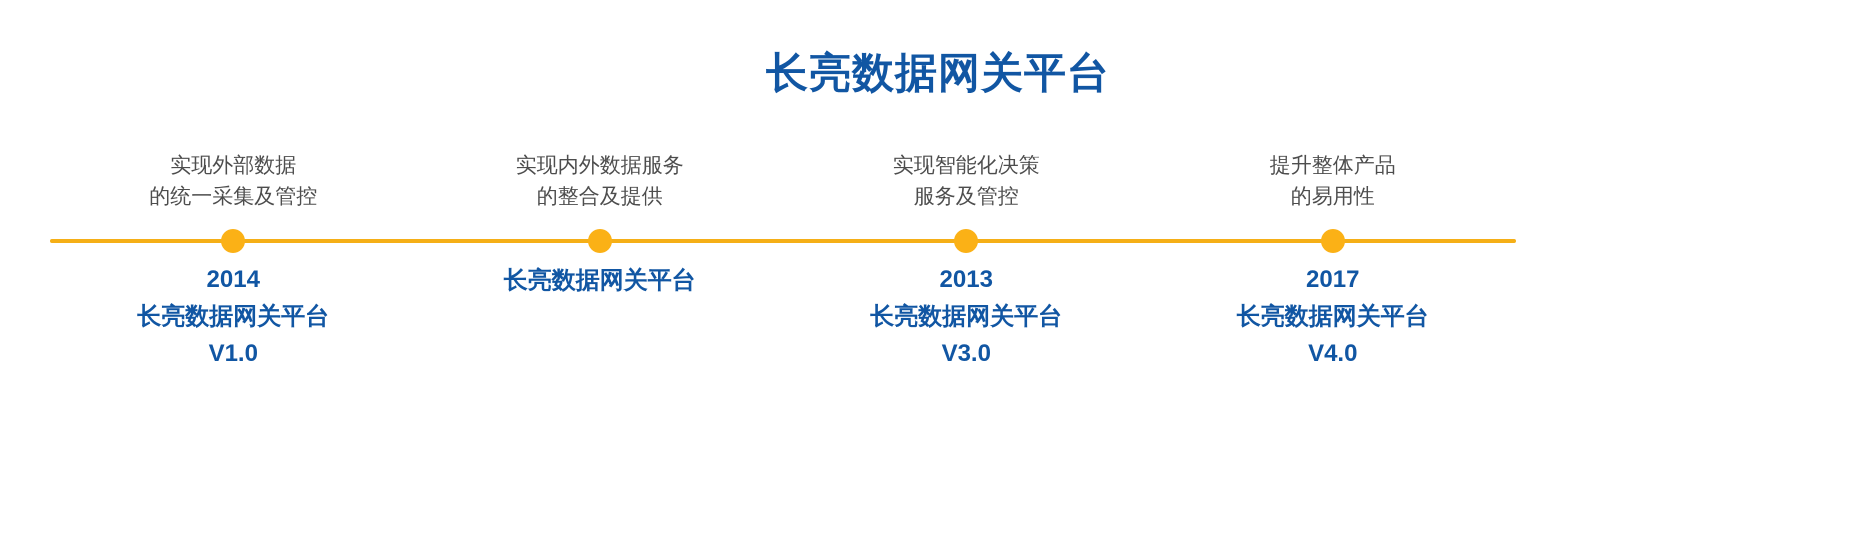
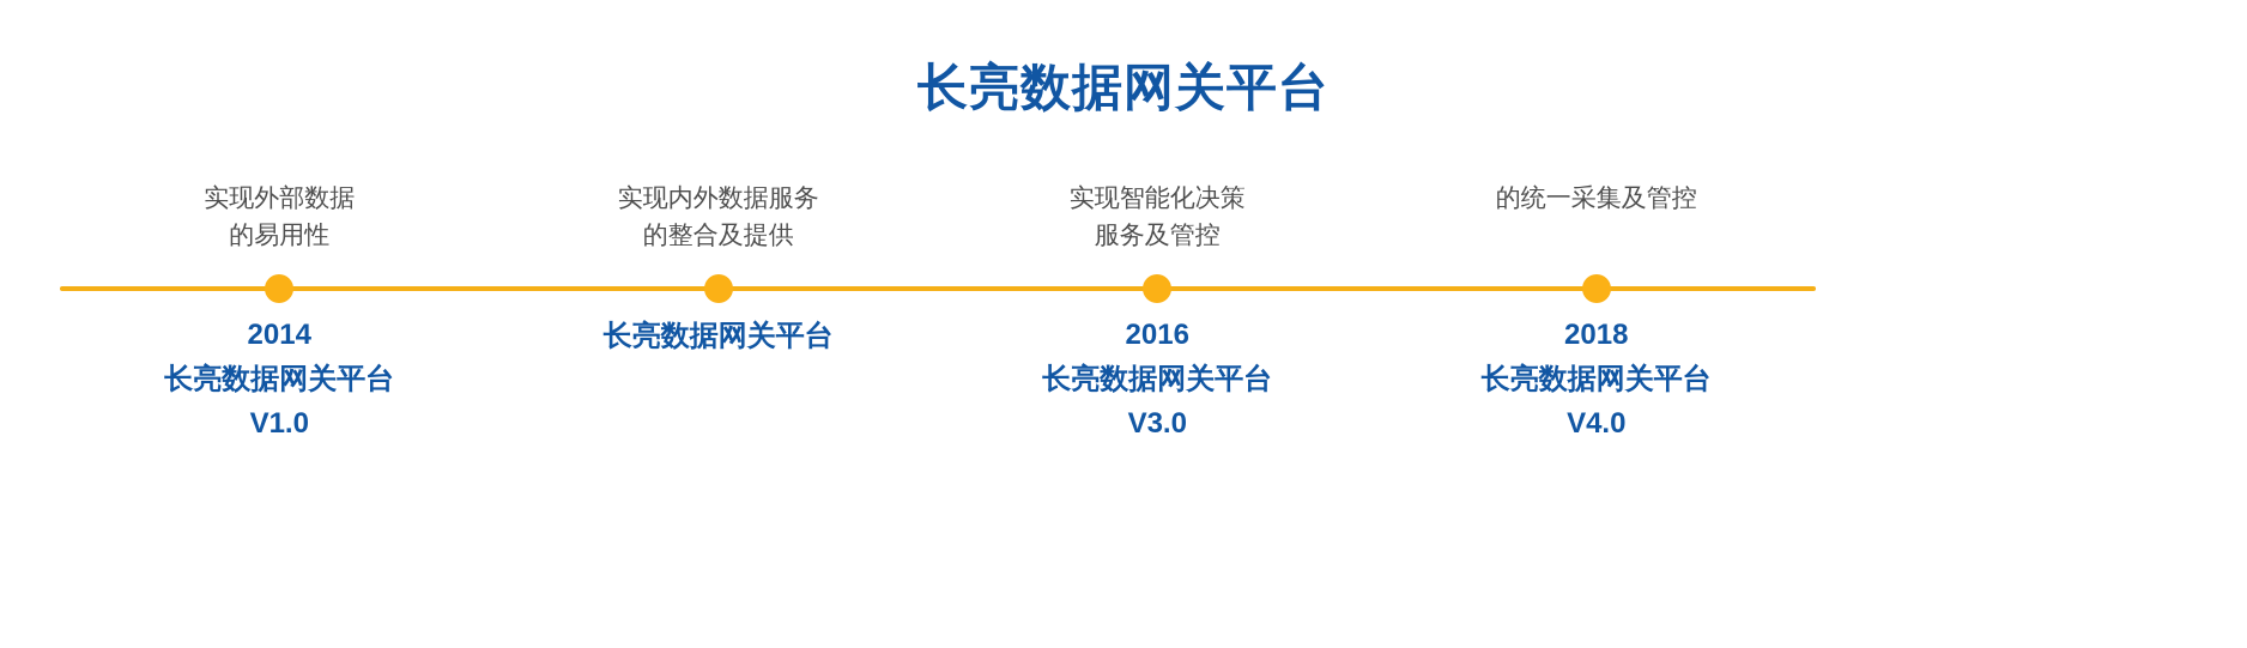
  长亮数据网关平台
  实现外部数据
- 的统一采集及管控
+ 的易用性
  2014
  长亮数据网关平台
  V1.0
  实现内外数据服务
  的整合及提供
  长亮数据网关平台
  实现智能化决策
  服务及管控
- 2013
+ 2016
  长亮数据网关平台
  V3.0
- 提升整体产品
- 的易用性
+ 的统一采集及管控
- 2017
+ 2018
  长亮数据网关平台
  V4.0
